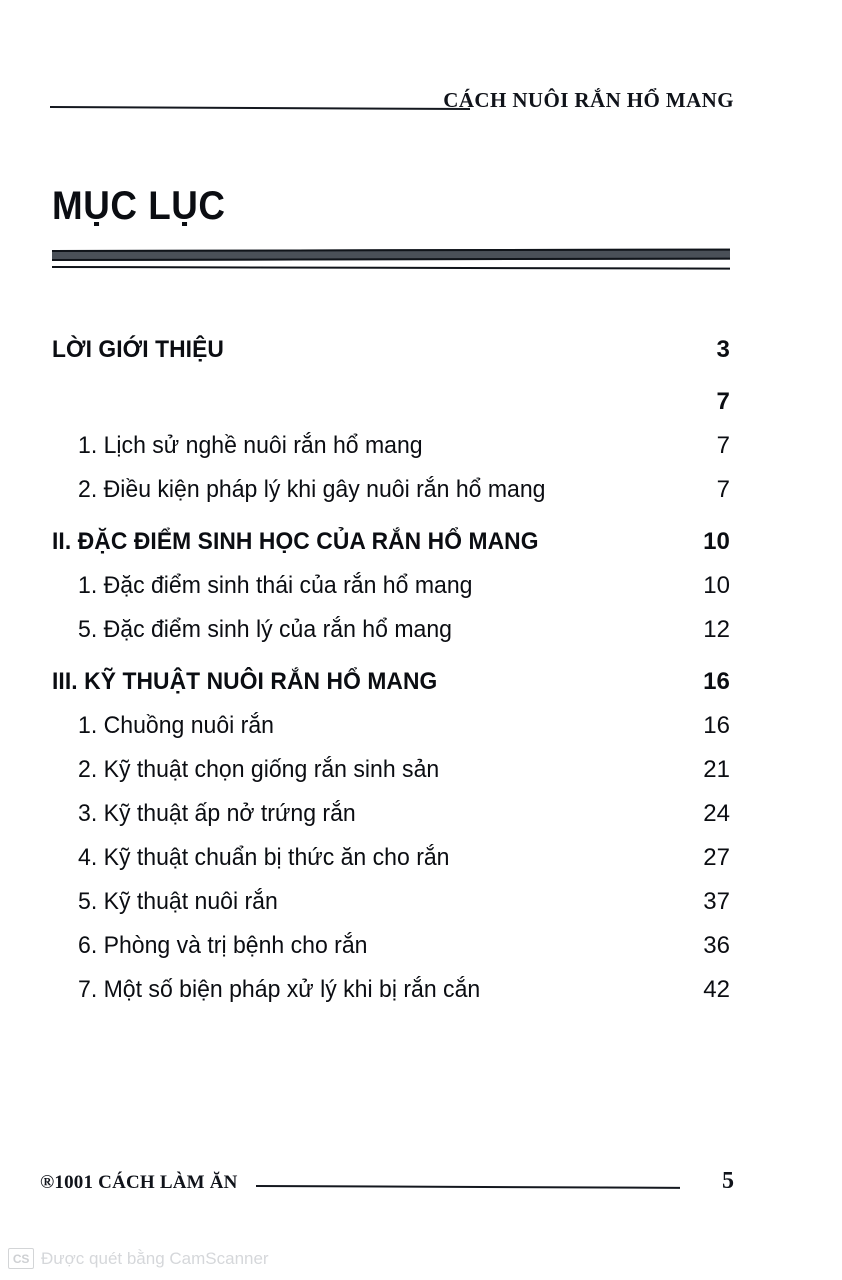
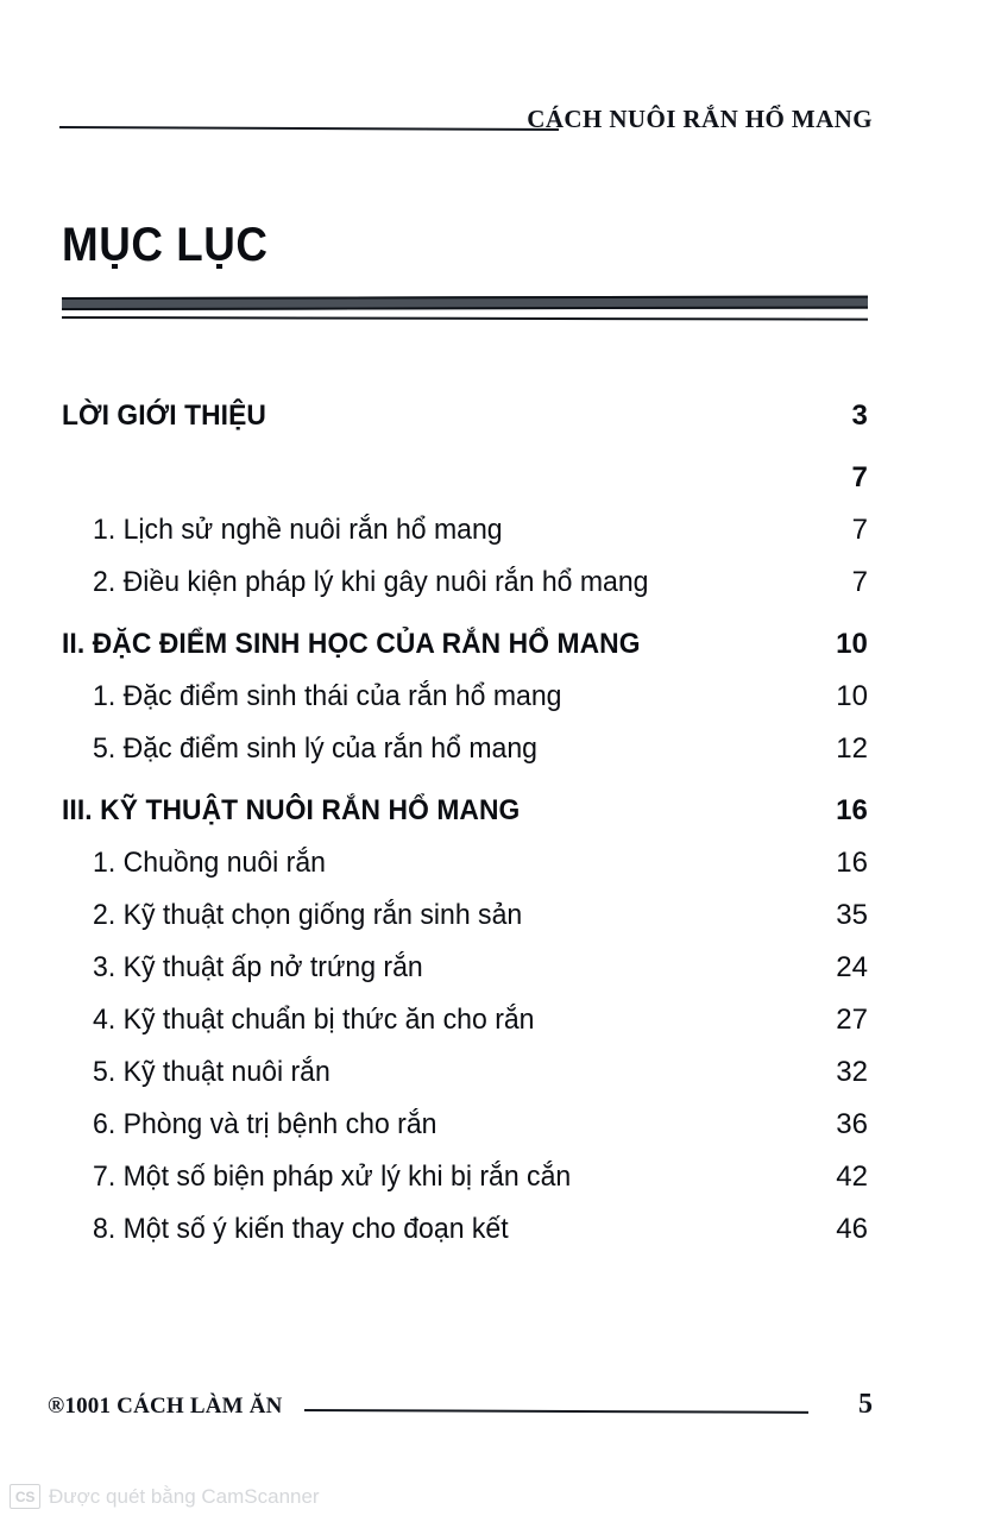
  CÁCH NUÔI RẮN HỔ MANG
  MỤC LỤC
  LỜI GIỚI THIỆU
  3
  7
  1. Lịch sử nghề nuôi rắn hổ mang
  7
  2. Điều kiện pháp lý khi gây nuôi rắn hổ mang
  7
  II. ĐẶC ĐIỂM SINH HỌC CỦA RẮN HỔ MANG
  10
  1. Đặc điểm sinh thái của rắn hổ mang
  10
  5. Đặc điểm sinh lý của rắn hổ mang
  12
  III. KỸ THUẬT NUÔI RẮN HỔ MANG
  16
  1. Chuồng nuôi rắn
  16
  2. Kỹ thuật chọn giống rắn sinh sản
- 21
+ 35
  3. Kỹ thuật ấp nở trứng rắn
  24
  4. Kỹ thuật chuẩn bị thức ăn cho rắn
  27
  5. Kỹ thuật nuôi rắn
- 37
+ 32
  6. Phòng và trị bệnh cho rắn
  36
  7. Một số biện pháp xử lý khi bị rắn cắn
  42
+ 8. Một số ý kiến thay cho đoạn kết
+ 46
  ®1001 CÁCH LÀM ĂN
  5
  CS
  Được quét bằng CamScanner
